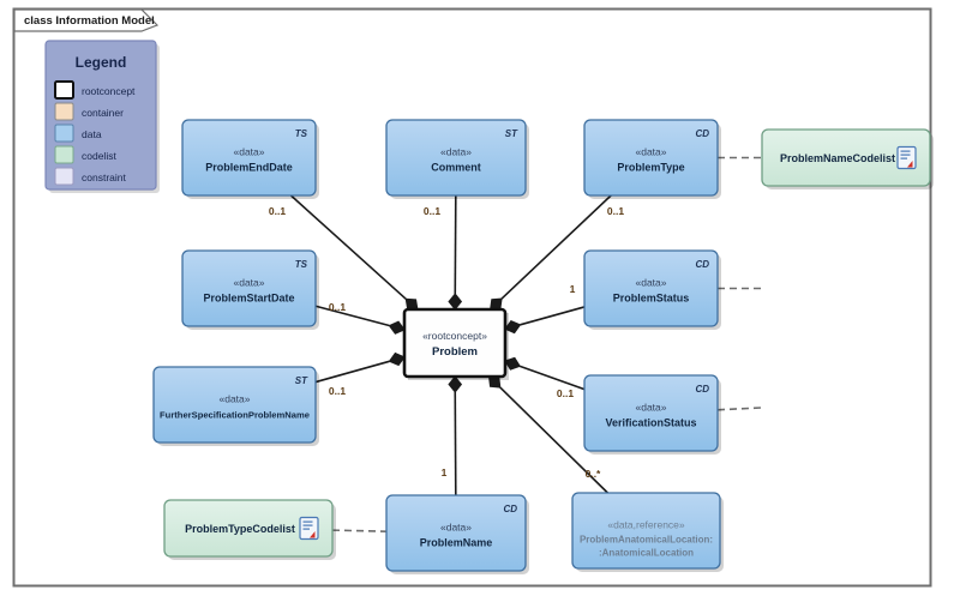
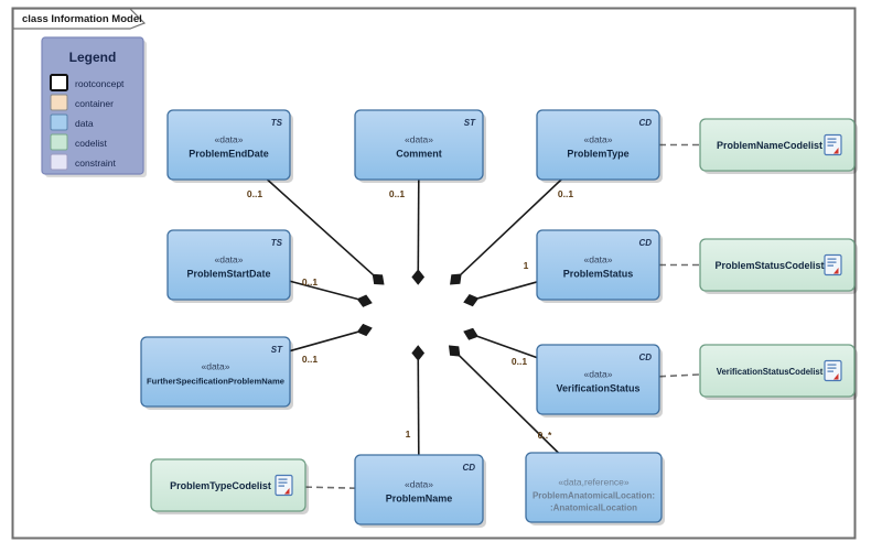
  class Information Model
  0..1
  0..1
  0..1
  0..1
  1
  0..1
  0..1
  1
  0..*
  TS
  «data»
  ProblemEndDate
  ST
  «data»
  Comment
  CD
  «data»
  ProblemType
  TS
  «data»
  ProblemStartDate
  CD
  «data»
  ProblemStatus
  ST
  «data»
  FurtherSpecificationProblemName
  CD
  «data»
  VerificationStatus
  CD
  «data»
  ProblemName
  «data,reference»
  ProblemAnatomicalLocation:
  :AnatomicalLocation
- «rootconcept»
- Problem
  ProblemNameCodelist
+ ProblemStatusCodelist
+ VerificationStatusCodelist
  ProblemTypeCodelist
  Legend
  rootconcept
  container
  data
  codelist
  constraint
